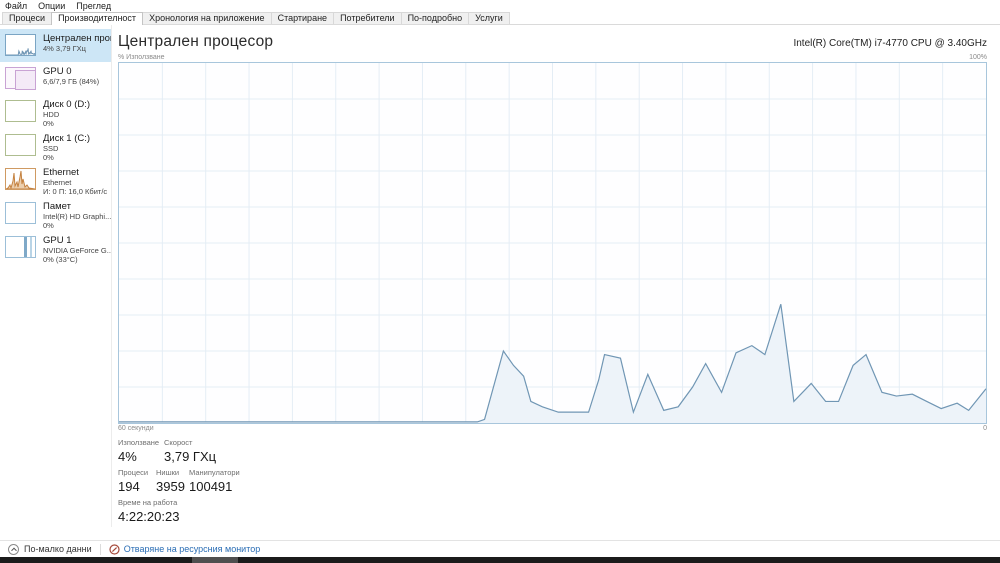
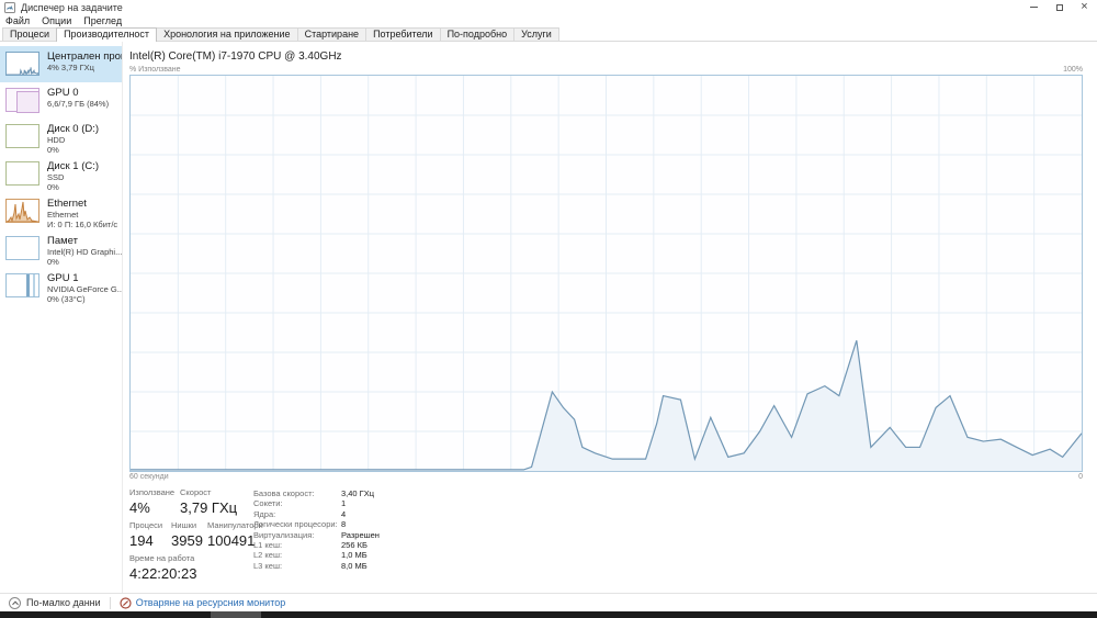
+ Диспечер на задачите
+ ×
  Файл
  Опции
  Преглед
  Процеси
  Производителност
  Хронология на приложение
  Стартиране
  Потребители
  По-подробно
  Услуги
  Централен про
  4% 3,79 ГХц
  GPU 0
  6,6/7,9 ГБ (84%)
  Диск 0 (D:)
  HDD
  0%
  Диск 1 (C:)
  SSD
  0%
  Ethernet
  Ethernet
  И: 0 П: 16,0 Кбит/с
  Памет
  Intel(R) HD Graphi...
  0%
  GPU 1
  NVIDIA GeForce G..
  0% (33°C)
- Централен процесор
- Intel(R) Core(TM) i7-4770 CPU @ 3.40GHz
+ Intel(R) Core(TM) i7-1970 CPU @ 3.40GHz
  Използване
  4%
  Скорост
  3,79 ГХц
  Процеси
  194
  Нишки
  3959
  Манипулатори
  100491
  Време на работа
  4:22:20:23
+ Базова скорост: 3,40 ГХц
+ Сокети: 1
+ Ядра: 4
+ Логически процесори: 8
+ Виртуализация: Разрешен
+ L1 кеш: 256 КБ
+ L2 кеш: 1,0 МБ
+ L3 кеш: 8,0 МБ
  По-малко данни
  Отваряне на ресурсния монитор
